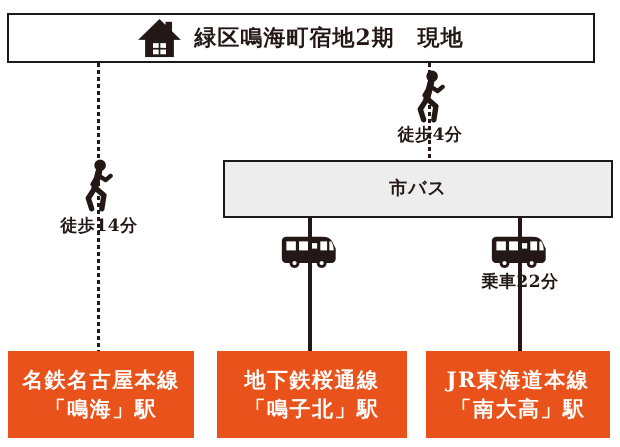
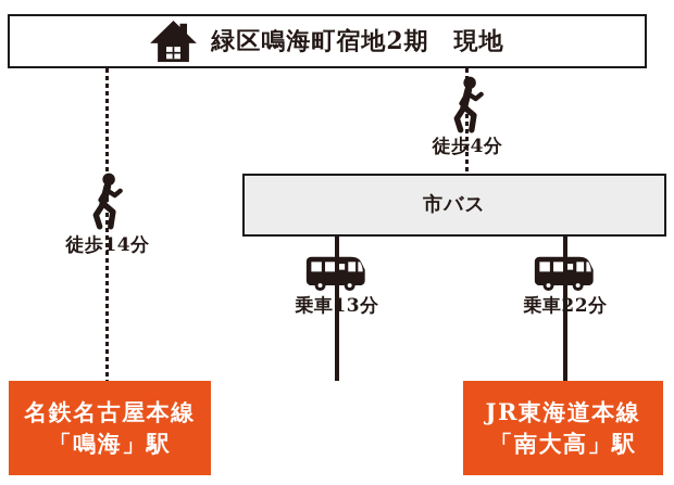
  緑区鳴海町宿地2期 現地
  徒歩14分
  徒歩4分
  市バス
+ 乗車13分
  乗車22分
  名鉄名古屋本線
  「鳴海」駅
- 地下鉄桜通線
- 「鳴子北」駅
  JR東海道本線
  「南大高」駅
